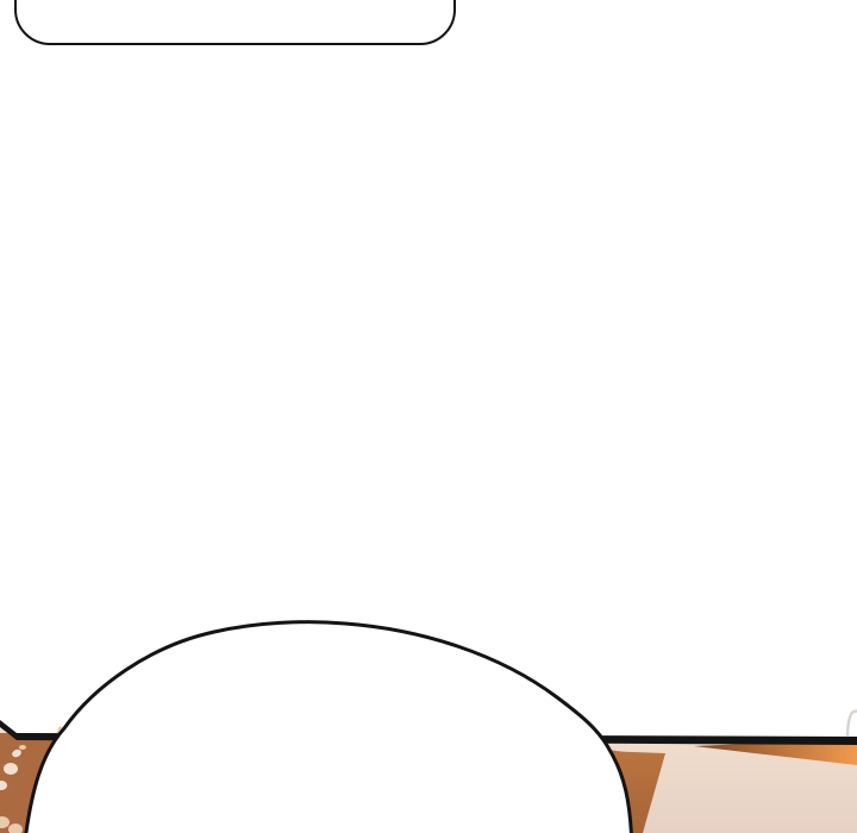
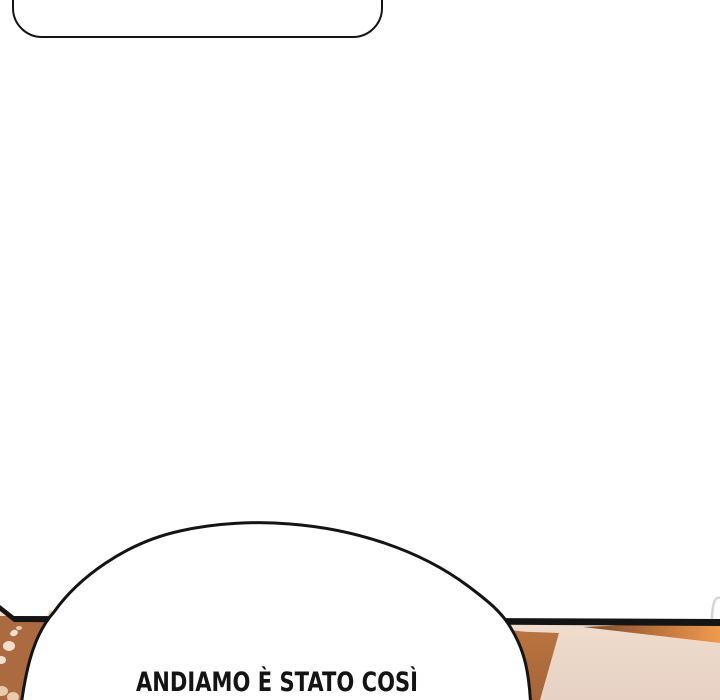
+ ANDIAMO È STATO COSÌ
